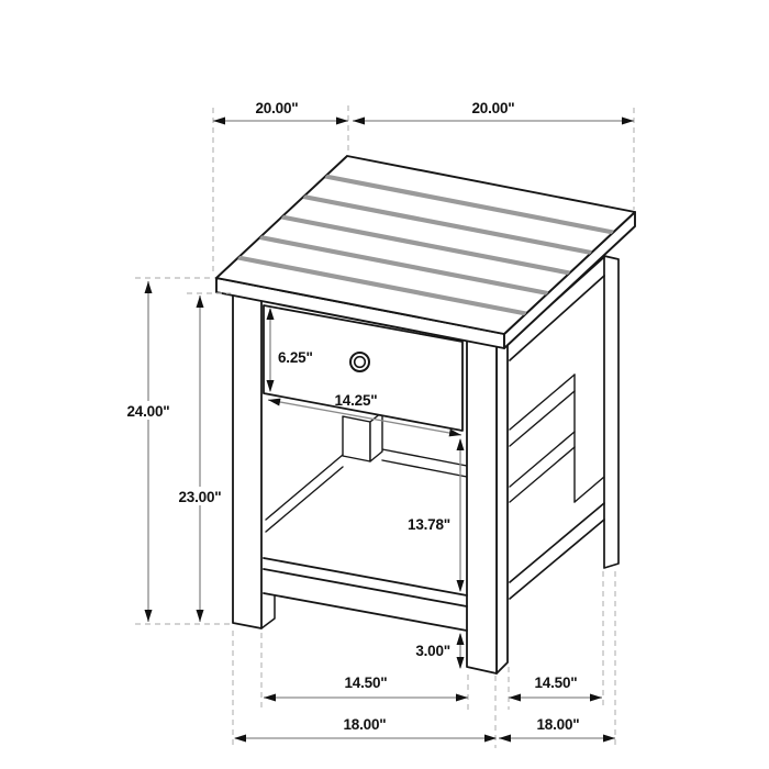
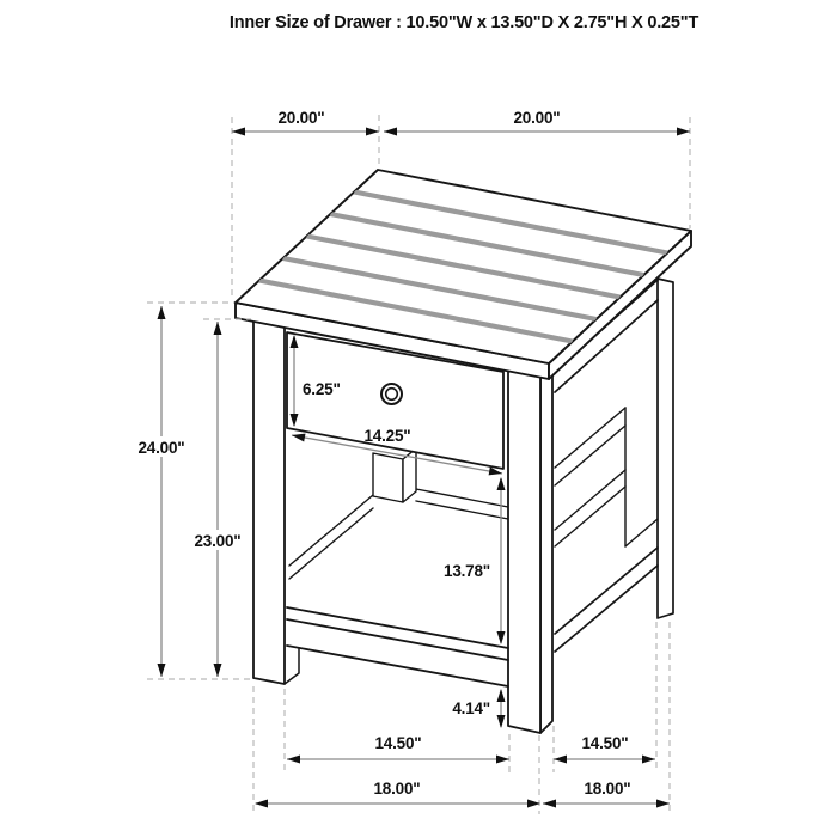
+ Inner Size of Drawer : 10.50"W x 13.50"D X 2.75"H X 0.25"T
  20.00"
  20.00"
  24.00"
  23.00"
  6.25"
  14.25"
  13.78"
- 3.00"
+ 4.14"
  14.50"
  14.50"
  18.00"
  18.00"
